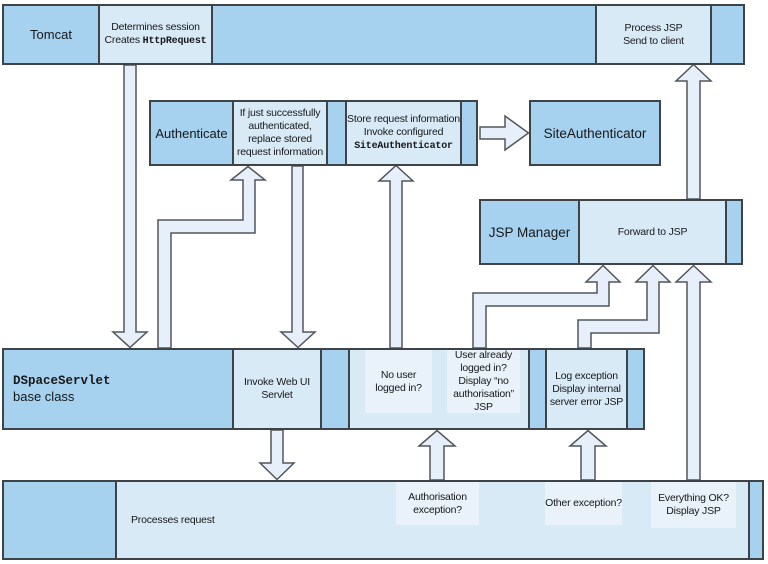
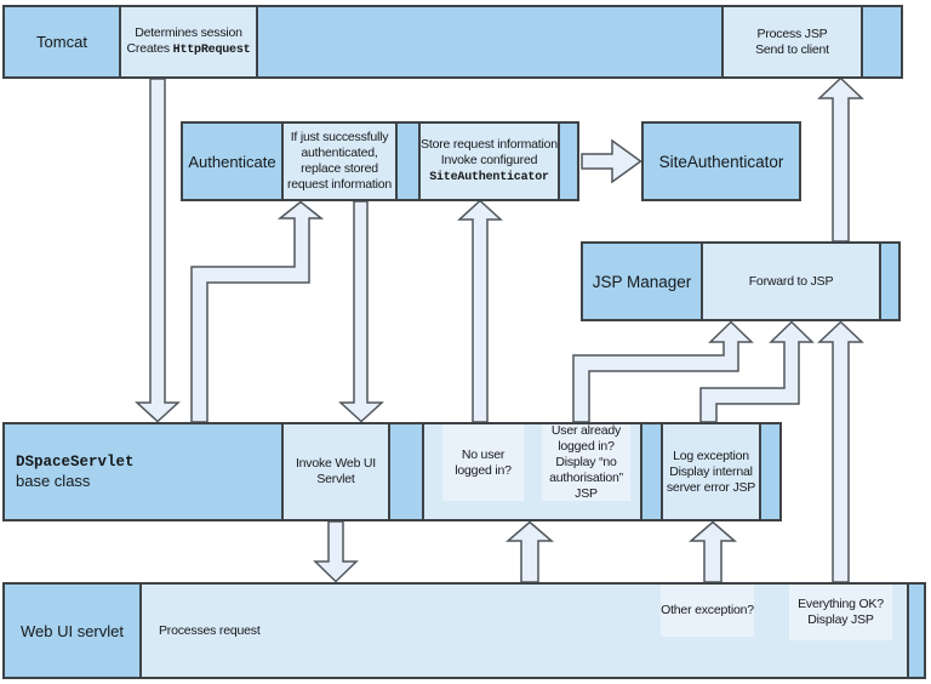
  Tomcat
  Determines session
  Creates HttpRequest
  Process JSP
  Send to client
  Authenticate
  If just successfully
  authenticated,
  replace stored
  request information
  Store request information
  Invoke configured
  SiteAuthenticator
  SiteAuthenticator
  JSP Manager
  Forward to JSP
  DSpaceServlet
  base class
  Invoke Web UI
  Servlet
  No user
  logged in?
  User already
  logged in?
  Display “no
  authorisation”
  JSP
  Log exception
  Display internal
  server error JSP
+ Web UI servlet
  Processes request
- Authorisation
- exception?
  Other exception?
  Everything OK?
  Display JSP
